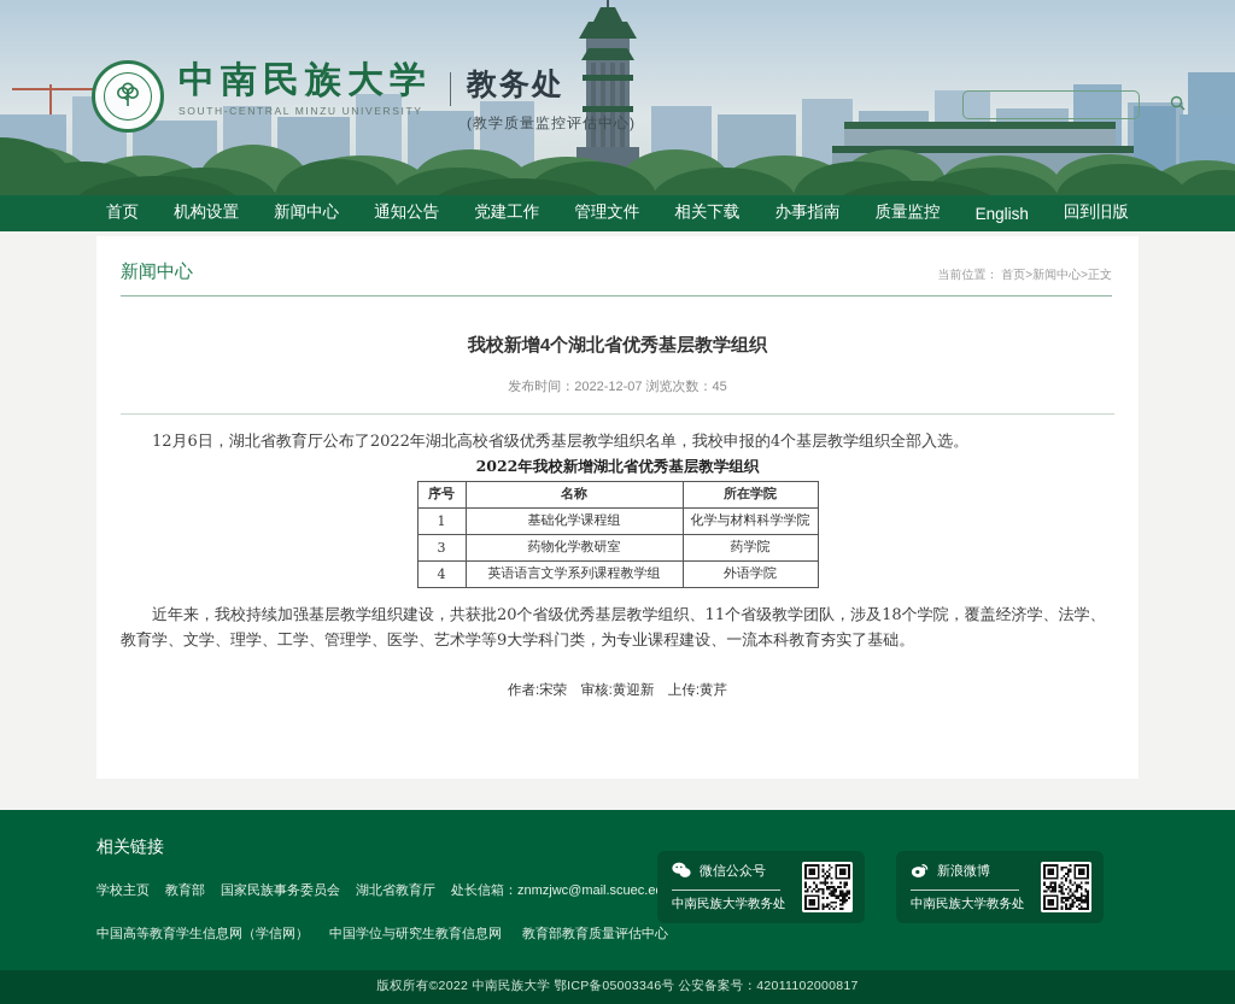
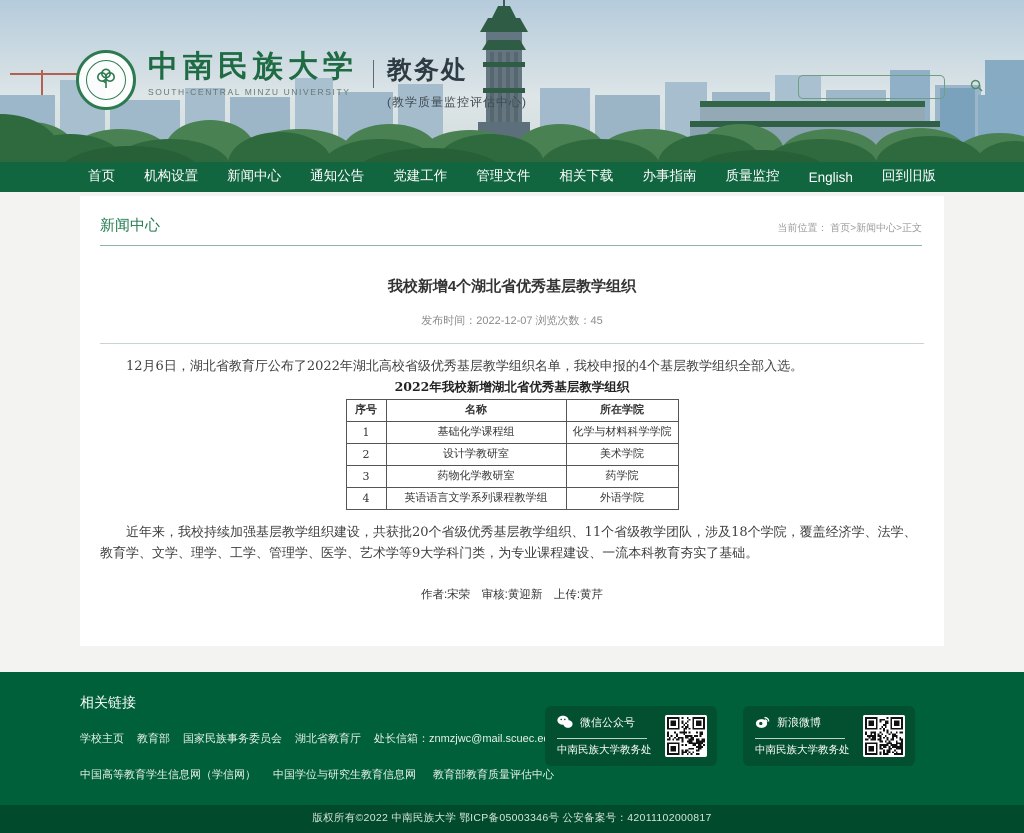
  中南民族大学
  SOUTH-CENTRAL MINZU UNIVERSITY
  教务处
  (教学质量监控评估中心)
  首页
  机构设置
  新闻中心
  通知公告
  党建工作
  管理文件
  相关下载
  办事指南
  质量监控
  English
  回到旧版
  新闻中心
  当前位置： 首页>新闻中心>正文
  我校新增4个湖北省优秀基层教学组织
  发布时间：2022-12-07 浏览次数：45
  12月6日，湖北省教育厅公布了2022年湖北高校省级优秀基层教学组织名单，我校申报的4个基层教学组织全部入选。
  2022年我校新增湖北省优秀基层教学组织
  序号	名称	所在学院
  1	基础化学课程组	化学与材料科学学院
+ 2	设计学教研室	美术学院
  3	药物化学教研室	药学院
  4	英语语言文学系列课程教学组	外语学院
  近年来，我校持续加强基层教学组织建设，共获批20个省级优秀基层教学组织、11个省级教学团队，涉及18个学院，覆盖经济学、法学、教育学、文学、理学、工学、管理学、医学、艺术学等9大学科门类，为专业课程建设、一流本科教育夯实了基础。
  作者:宋荣 审核:黄迎新 上传:黄芹
  相关链接
  学校主页
  教育部
  国家民族事务委员会
  湖北省教育厅
  处长信箱：znmzjwc@mail.scuec.e
  中国高等教育学生信息网（学信网）
  中国学位与研究生教育信息网
  教育部教育质量评估中心
  微信公众号
  中南民族大学教务处
  新浪微博
  中南民族大学教务处
  版权所有©2022 中南民族大学 鄂ICP备05003346号 公安备案号：42011102000817
